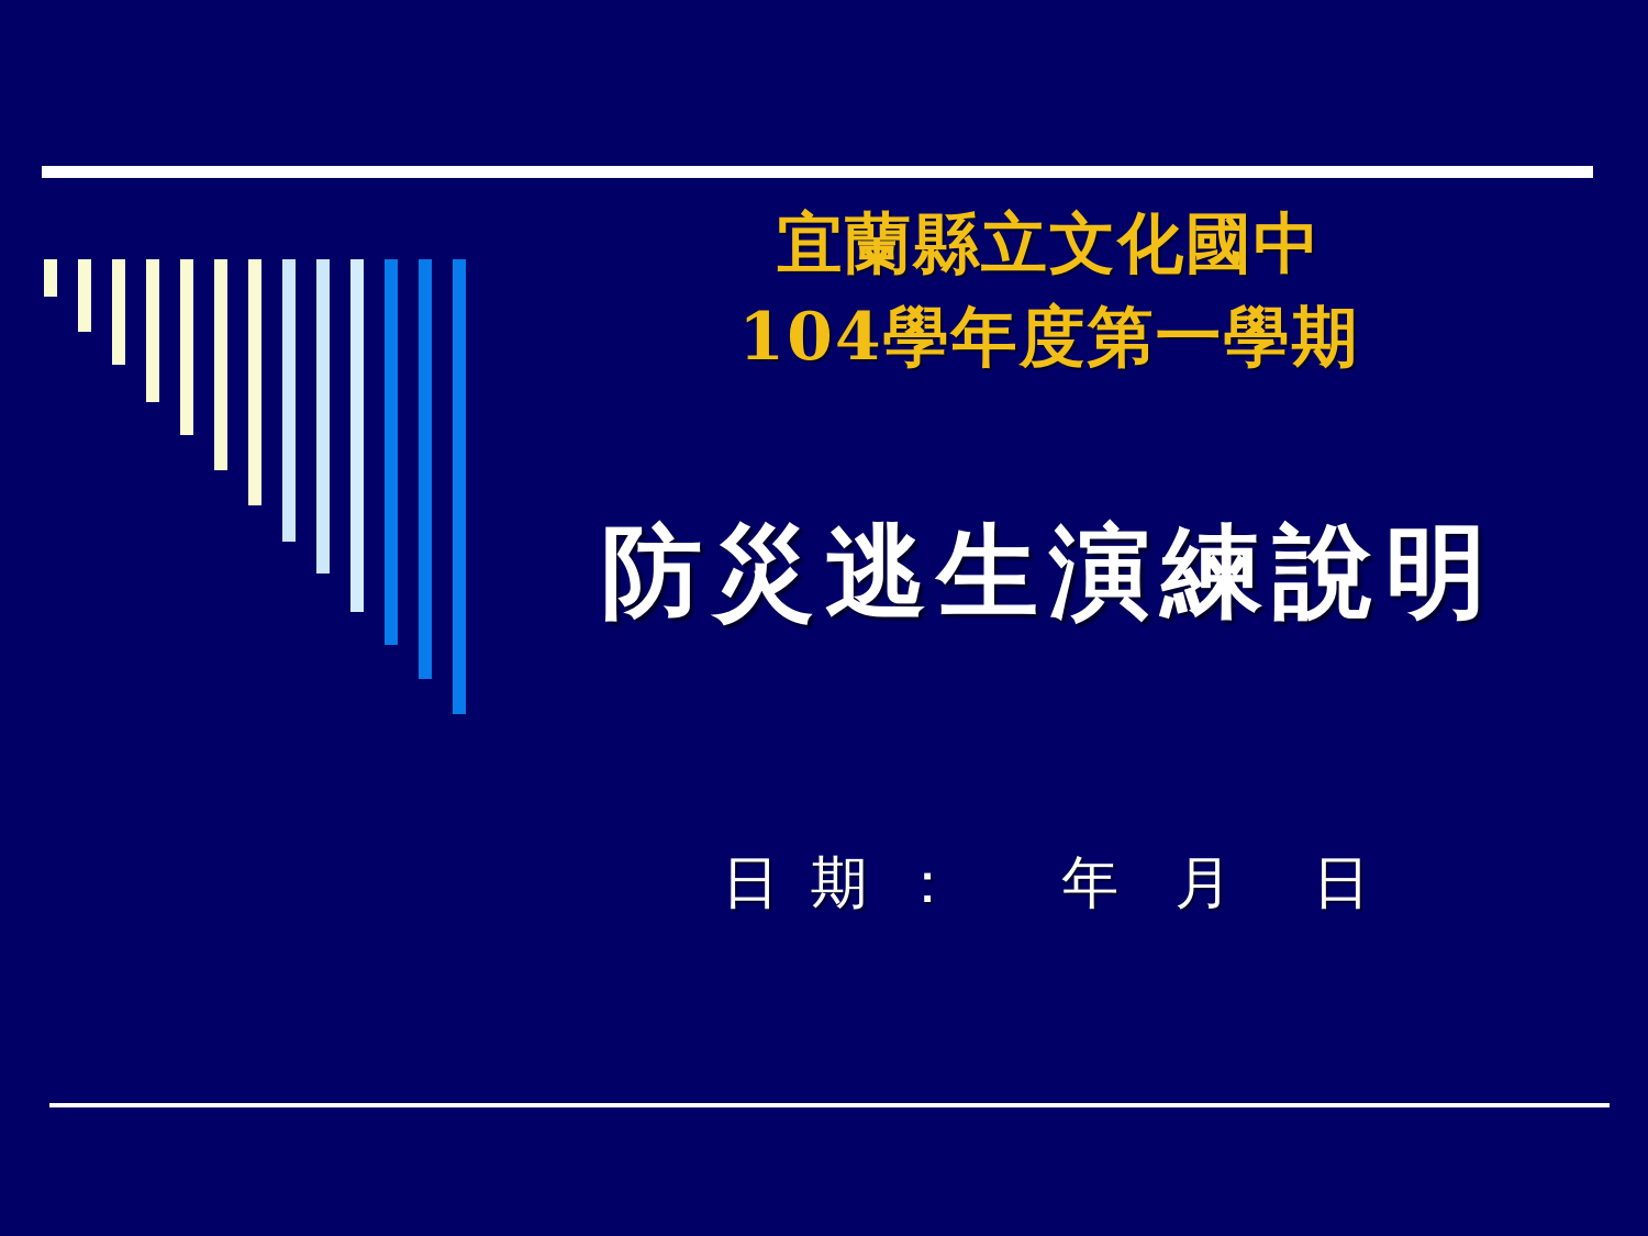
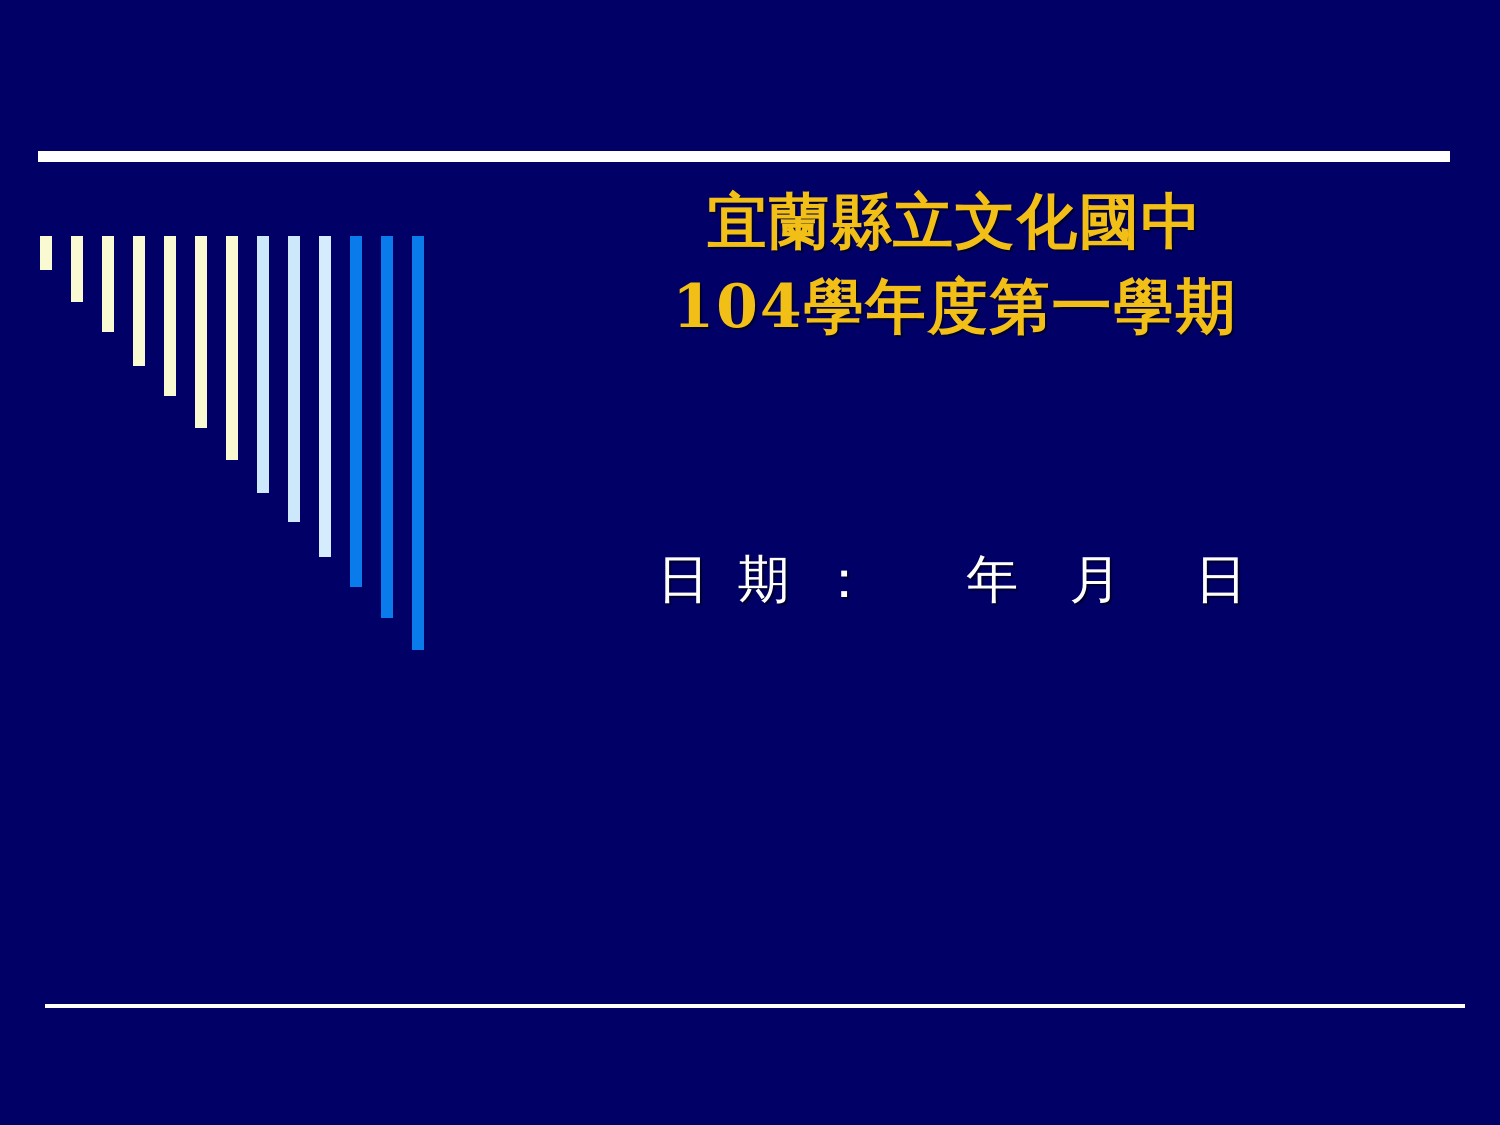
  宜蘭縣立文化國中
  104學年度第一學期
- 防災逃生演練說明
  日 期 ： 年 月 日
